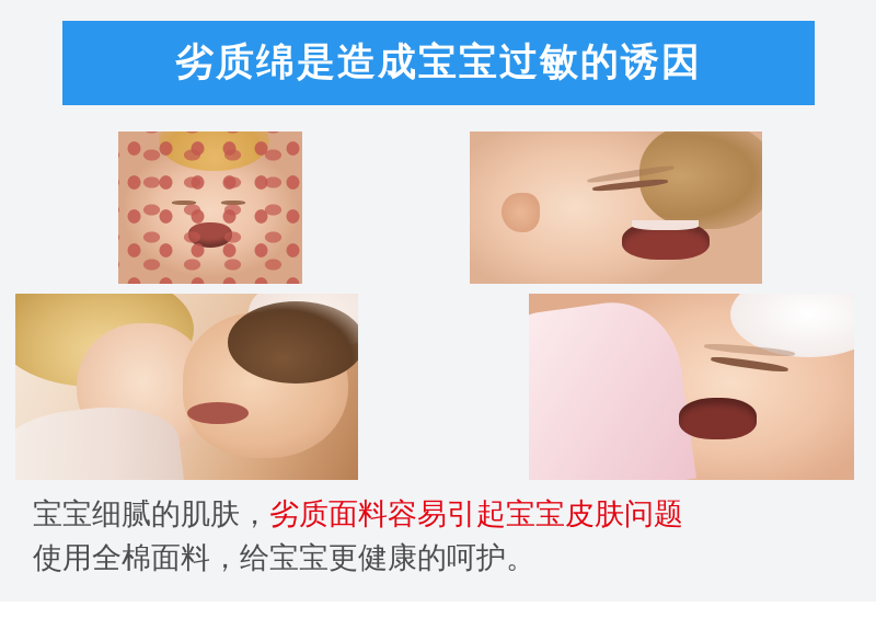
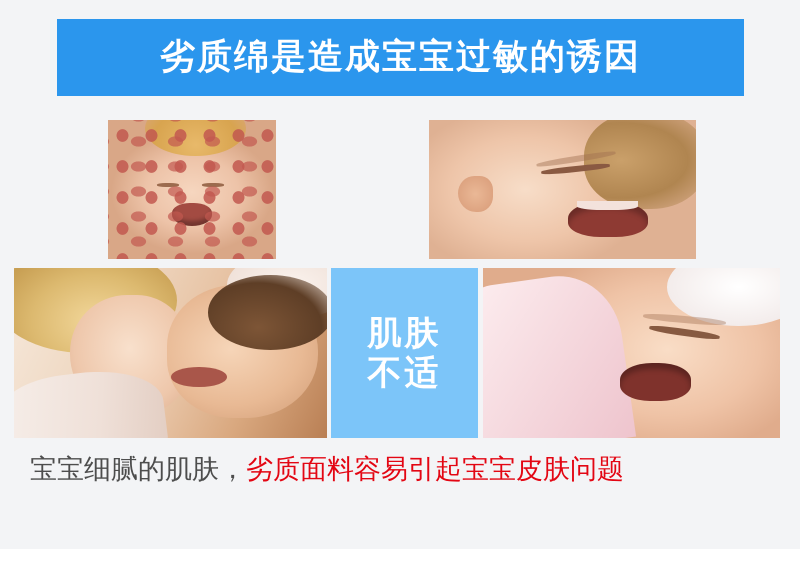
  劣质绵是造成宝宝过敏的诱因
+ 肌肤
+ 不适
  宝宝细腻的肌肤，劣质面料容易引起宝宝皮肤问题
- 使用全棉面料，给宝宝更健康的呵护。
